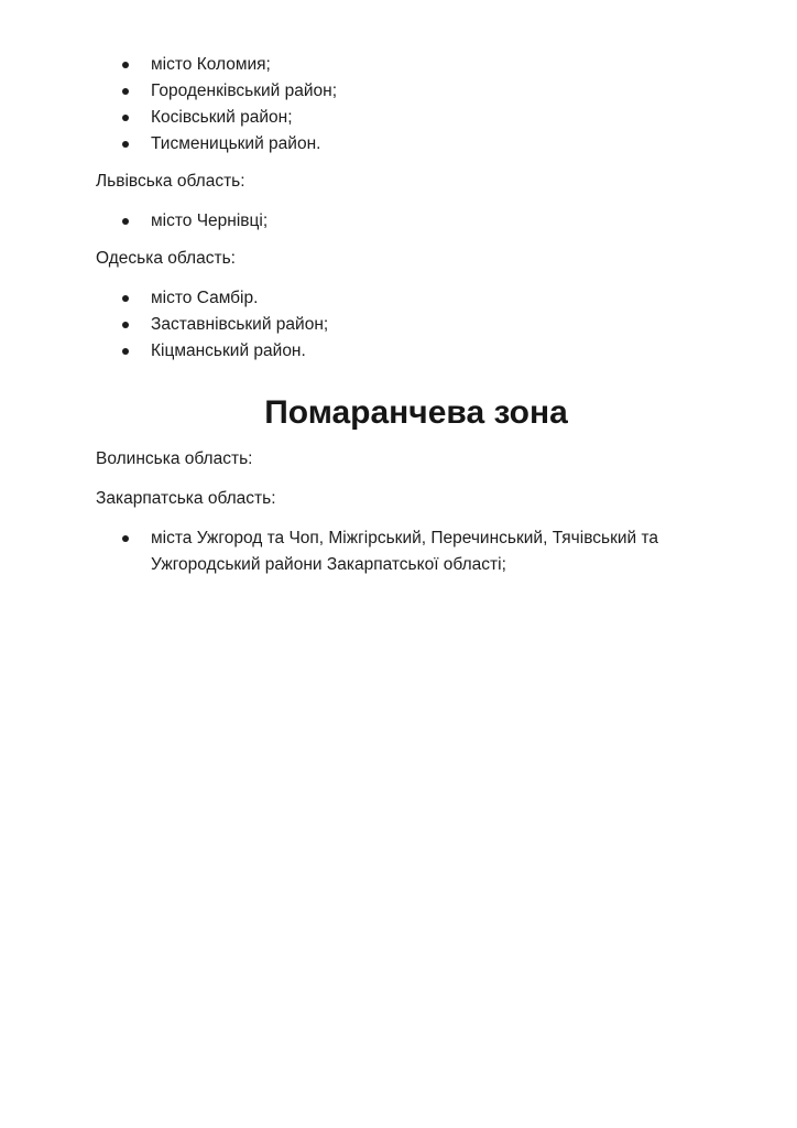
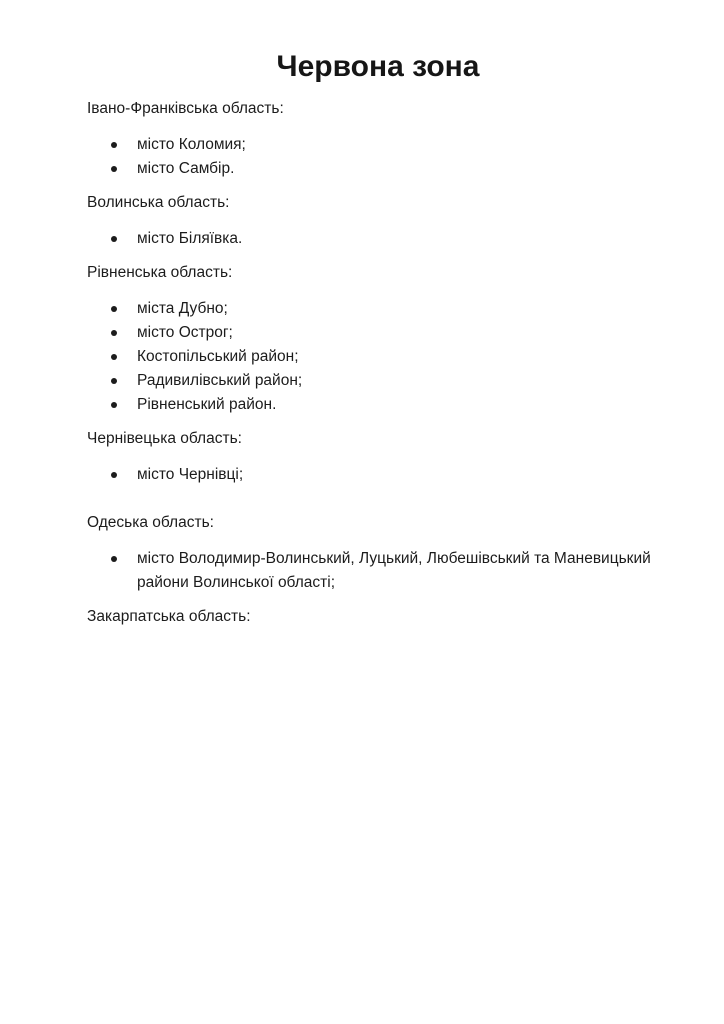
+ Червона зона
+ Івано-Франківська область:
  місто Коломия;
- Городенківський район;
- Косівський район;
- Тисменицький район.
- Львівська область:
- місто Чернівці;
+ місто Самбір.
- Одеська область:
+ Волинська область:
+ місто Біляївка.
+ Рівненська область:
+ міста Дубно;
+ місто Острог;
+ Костопільський район;
+ Радивилівський район;
+ Рівненський район.
+ Чернівецька область:
- місто Самбір.
+ місто Чернівці;
- Заставнівський район;
- Кіцманський район.
- Помаранчева зона
- Волинська область:
+ Одеська область:
+ місто Володимир-Волинський, Луцький, Любешівський та Маневицький райони Волинської області;
  Закарпатська область:
- міста Ужгород та Чоп, Міжгірський, Перечинський, Тячівський та Ужгородський райони Закарпатської області;
